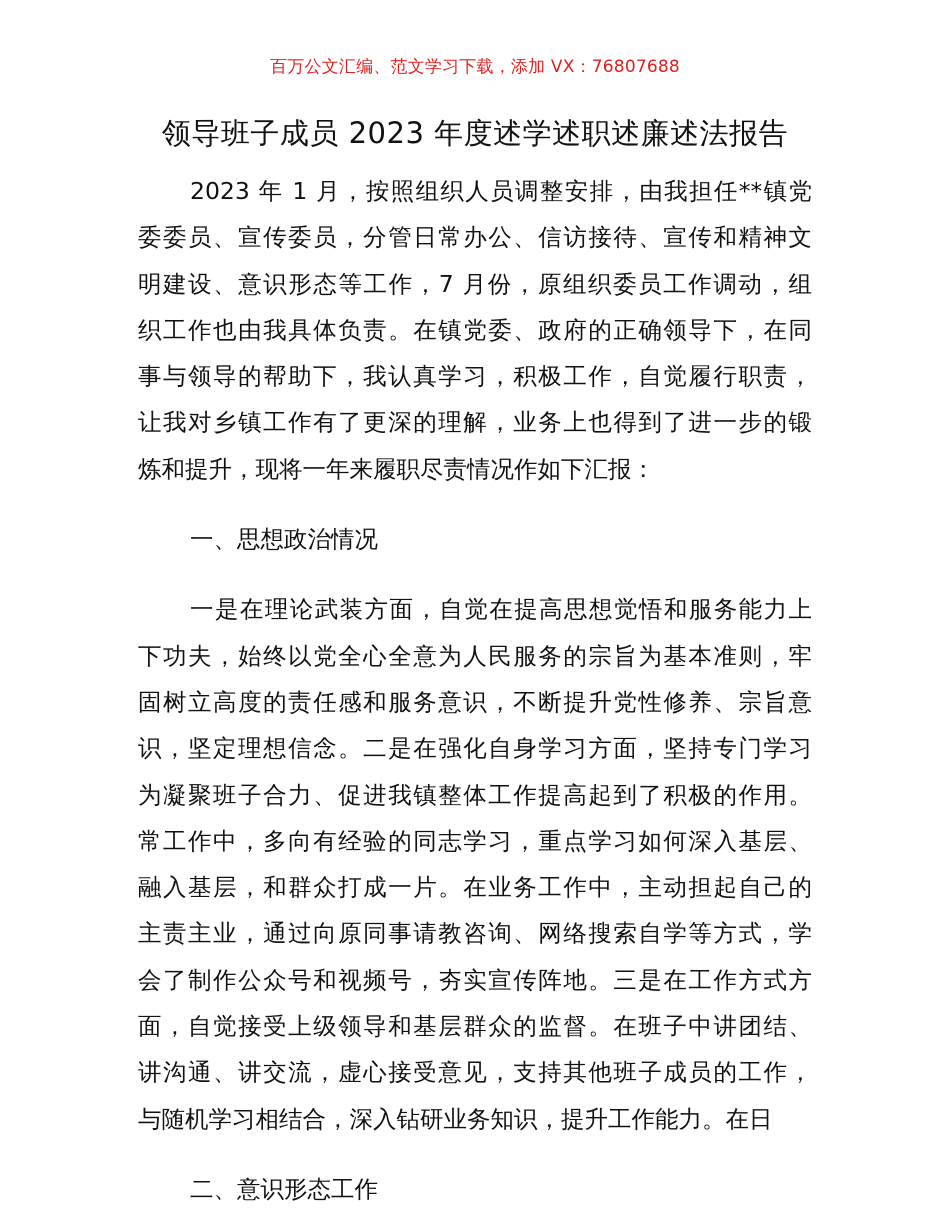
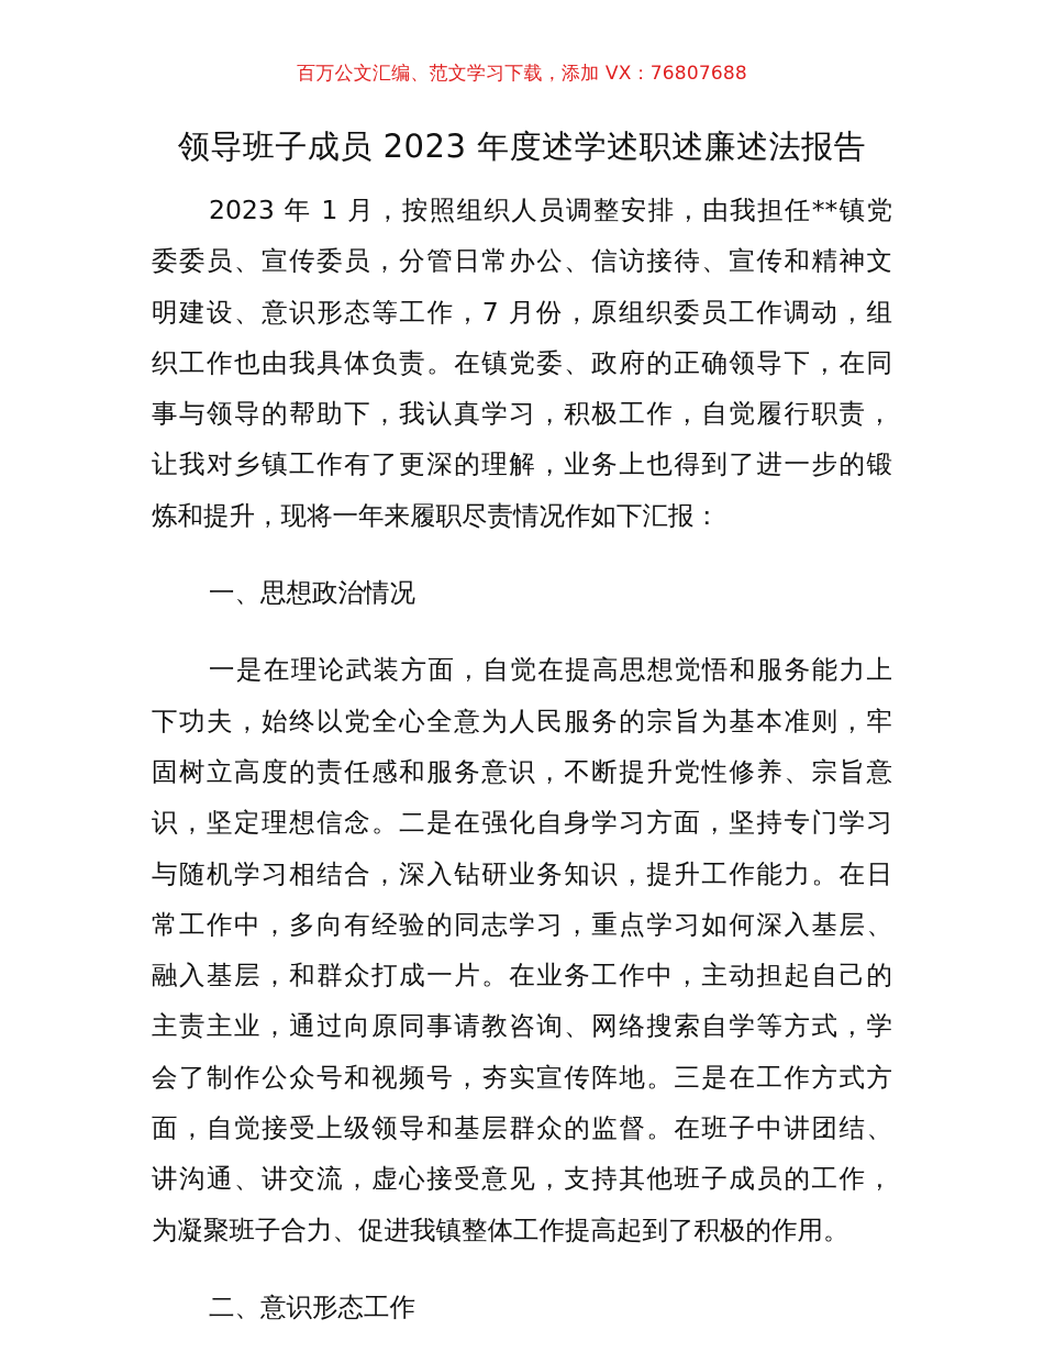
  百万公文汇编、范文学习下载，添加 VX：76807688
  领导班子成员 2023 年度述学述职述廉述法报告
  2023 年 1 月，按照组织人员调整安排，由我担任**镇党
  委委员、宣传委员，分管日常办公、信访接待、宣传和精神文
  明建设、意识形态等工作，7 月份，原组织委员工作调动，组
  织工作也由我具体负责。在镇党委、政府的正确领导下，在同
  事与领导的帮助下，我认真学习，积极工作，自觉履行职责，
  让我对乡镇工作有了更深的理解，业务上也得到了进一步的锻
  炼和提升，现将一年来履职尽责情况作如下汇报：
  一、思想政治情况
  一是在理论武装方面，自觉在提高思想觉悟和服务能力上
  下功夫，始终以党全心全意为人民服务的宗旨为基本准则，牢
  固树立高度的责任感和服务意识，不断提升党性修养、宗旨意
  识，坚定理想信念。二是在强化自身学习方面，坚持专门学习
- 为凝聚班子合力、促进我镇整体工作提高起到了积极的作用。
+ 与随机学习相结合，深入钻研业务知识，提升工作能力。在日
  常工作中，多向有经验的同志学习，重点学习如何深入基层、
  融入基层，和群众打成一片。在业务工作中，主动担起自己的
  主责主业，通过向原同事请教咨询、网络搜索自学等方式，学
  会了制作公众号和视频号，夯实宣传阵地。三是在工作方式方
  面，自觉接受上级领导和基层群众的监督。在班子中讲团结、
  讲沟通、讲交流，虚心接受意见，支持其他班子成员的工作，
- 与随机学习相结合，深入钻研业务知识，提升工作能力。在日
+ 为凝聚班子合力、促进我镇整体工作提高起到了积极的作用。
  二、意识形态工作
